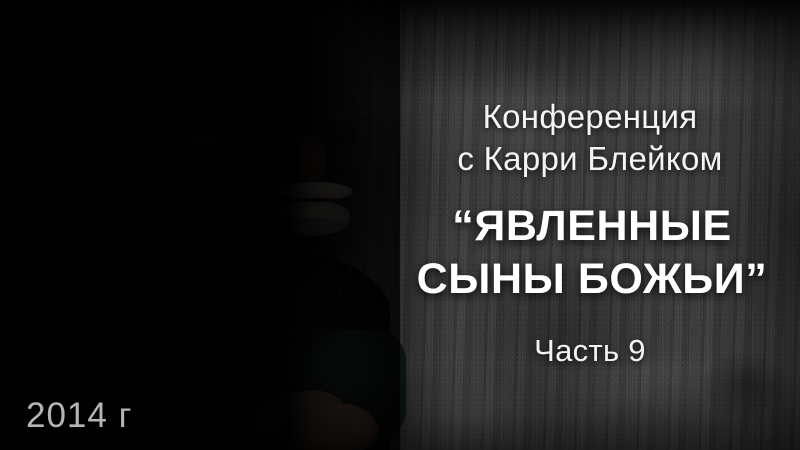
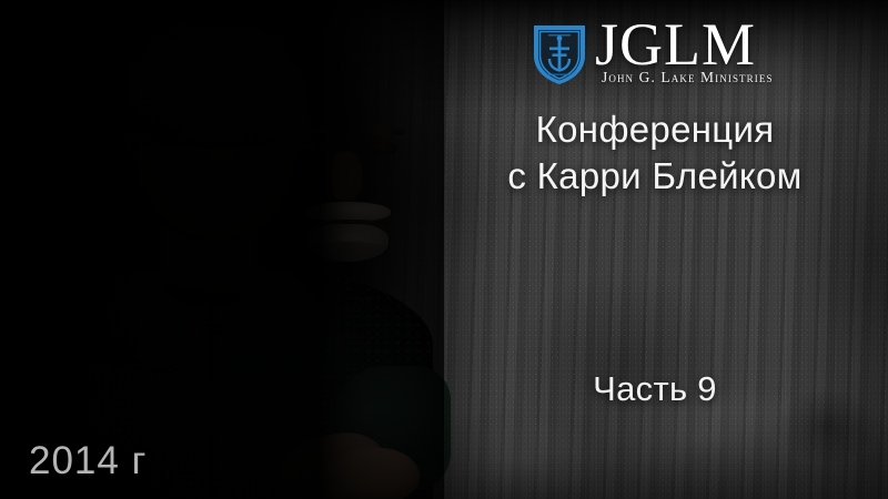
+ JGLM
+ John G. Lake Ministries
  Конференция
  с Карри Блейком
- “ЯВЛЕННЫЕ
- СЫНЫ БОЖЬИ”
  Часть 9
  2014 г
